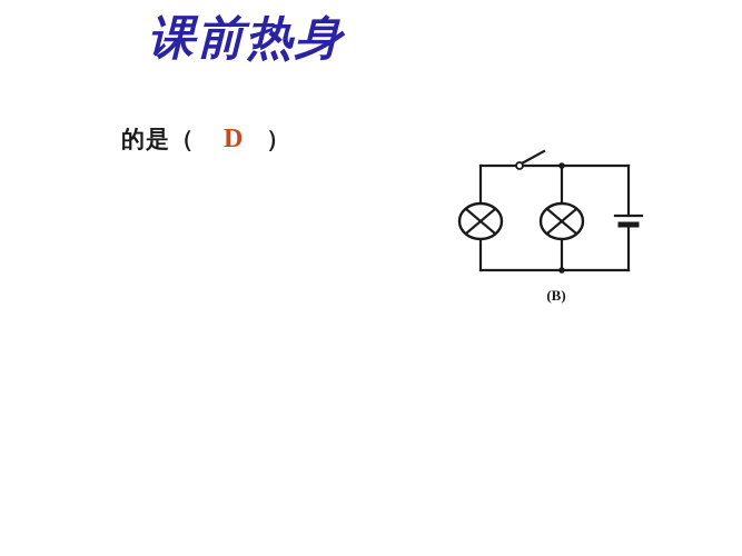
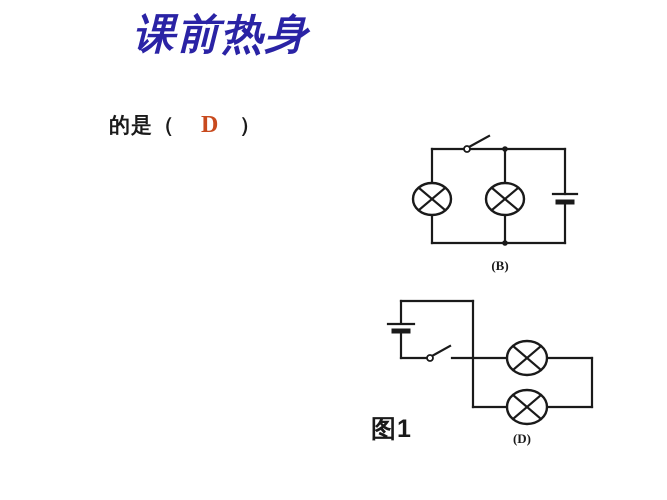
  课前热身
  的是（ D ）
  (B)
+ (D)
+ 图1
